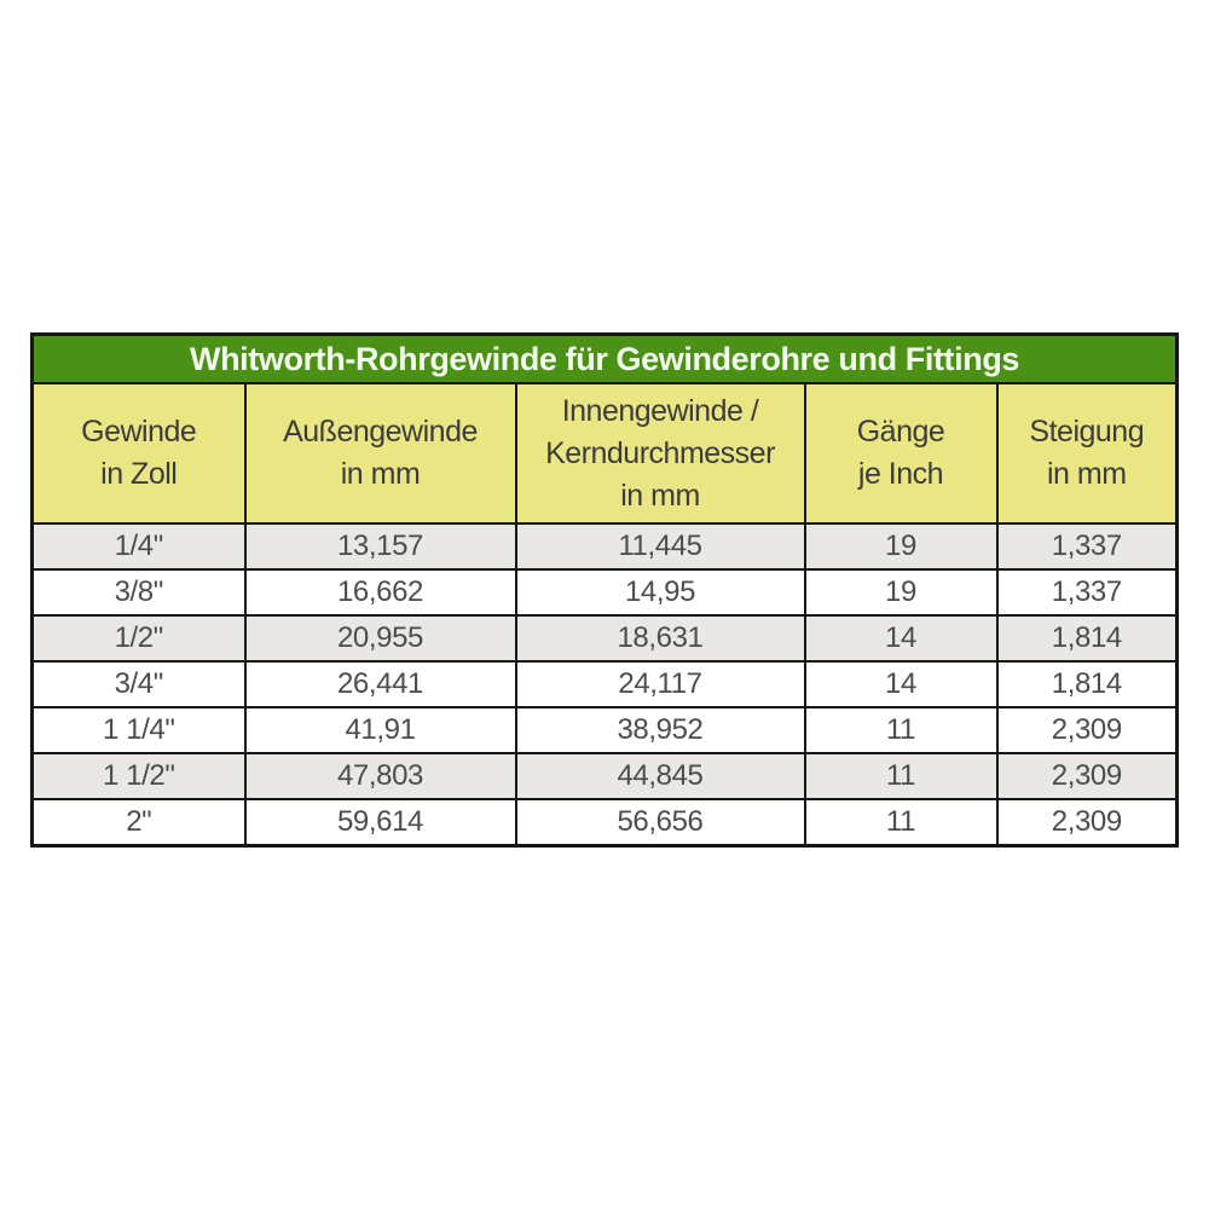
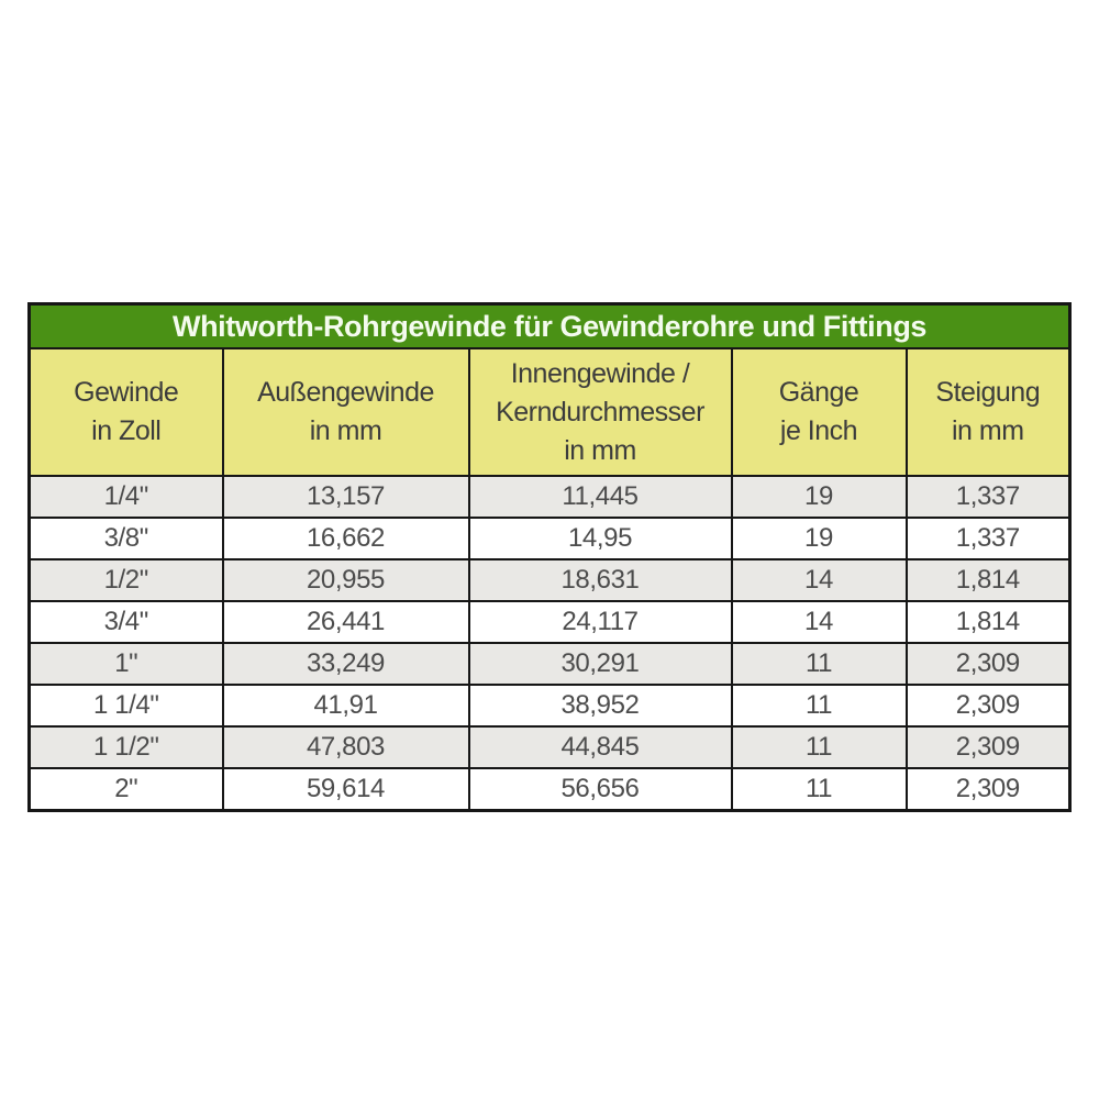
  Whitworth-Rohrgewinde für Gewinderohre und Fittings
  Gewindein Zoll	Außengewindein mm	Innengewinde /Kerndurchmesserin mm	Gängeje Inch	Steigungin mm
  1/4"	13,157	11,445	19	1,337
  3/8"	16,662	14,95	19	1,337
  1/2"	20,955	18,631	14	1,814
  3/4"	26,441	24,117	14	1,814
+ 1"	33,249	30,291	11	2,309
  1 1/4"	41,91	38,952	11	2,309
  1 1/2"	47,803	44,845	11	2,309
  2"	59,614	56,656	11	2,309
